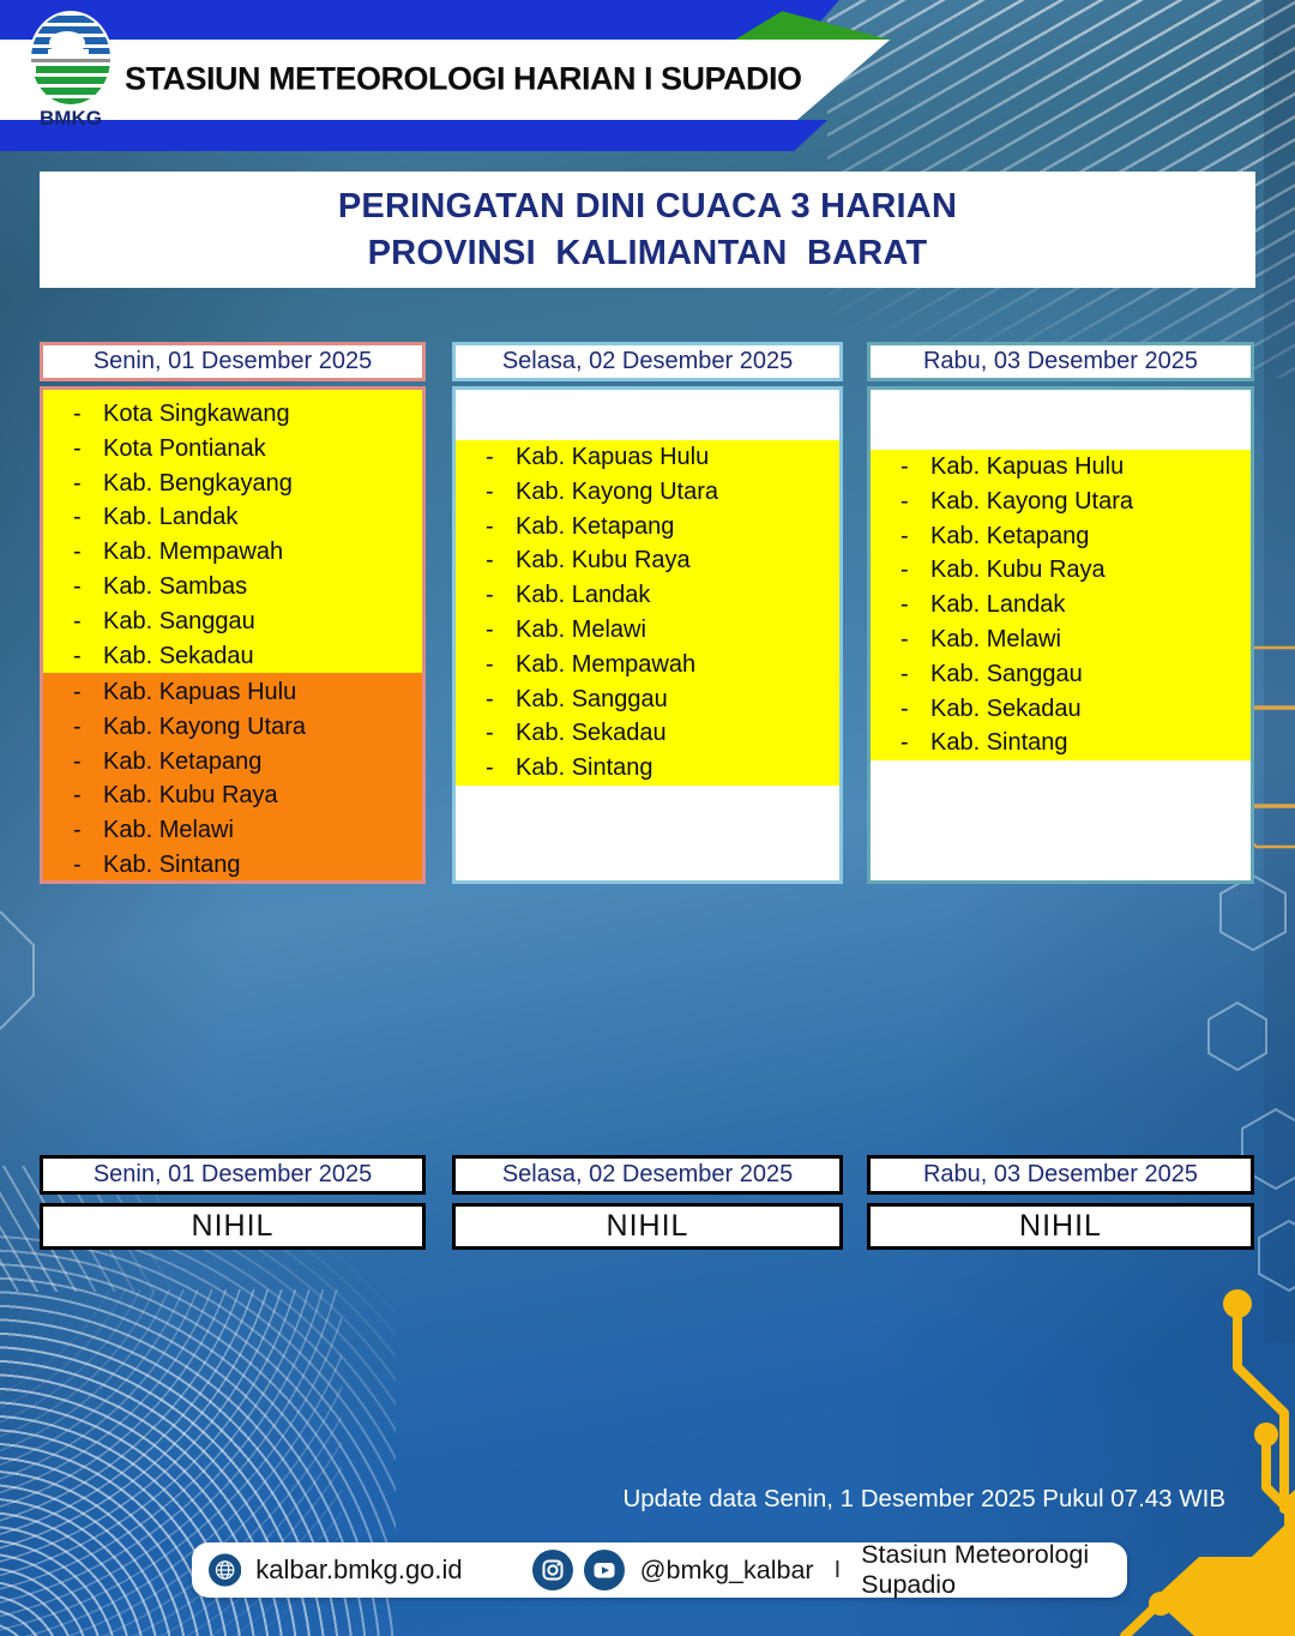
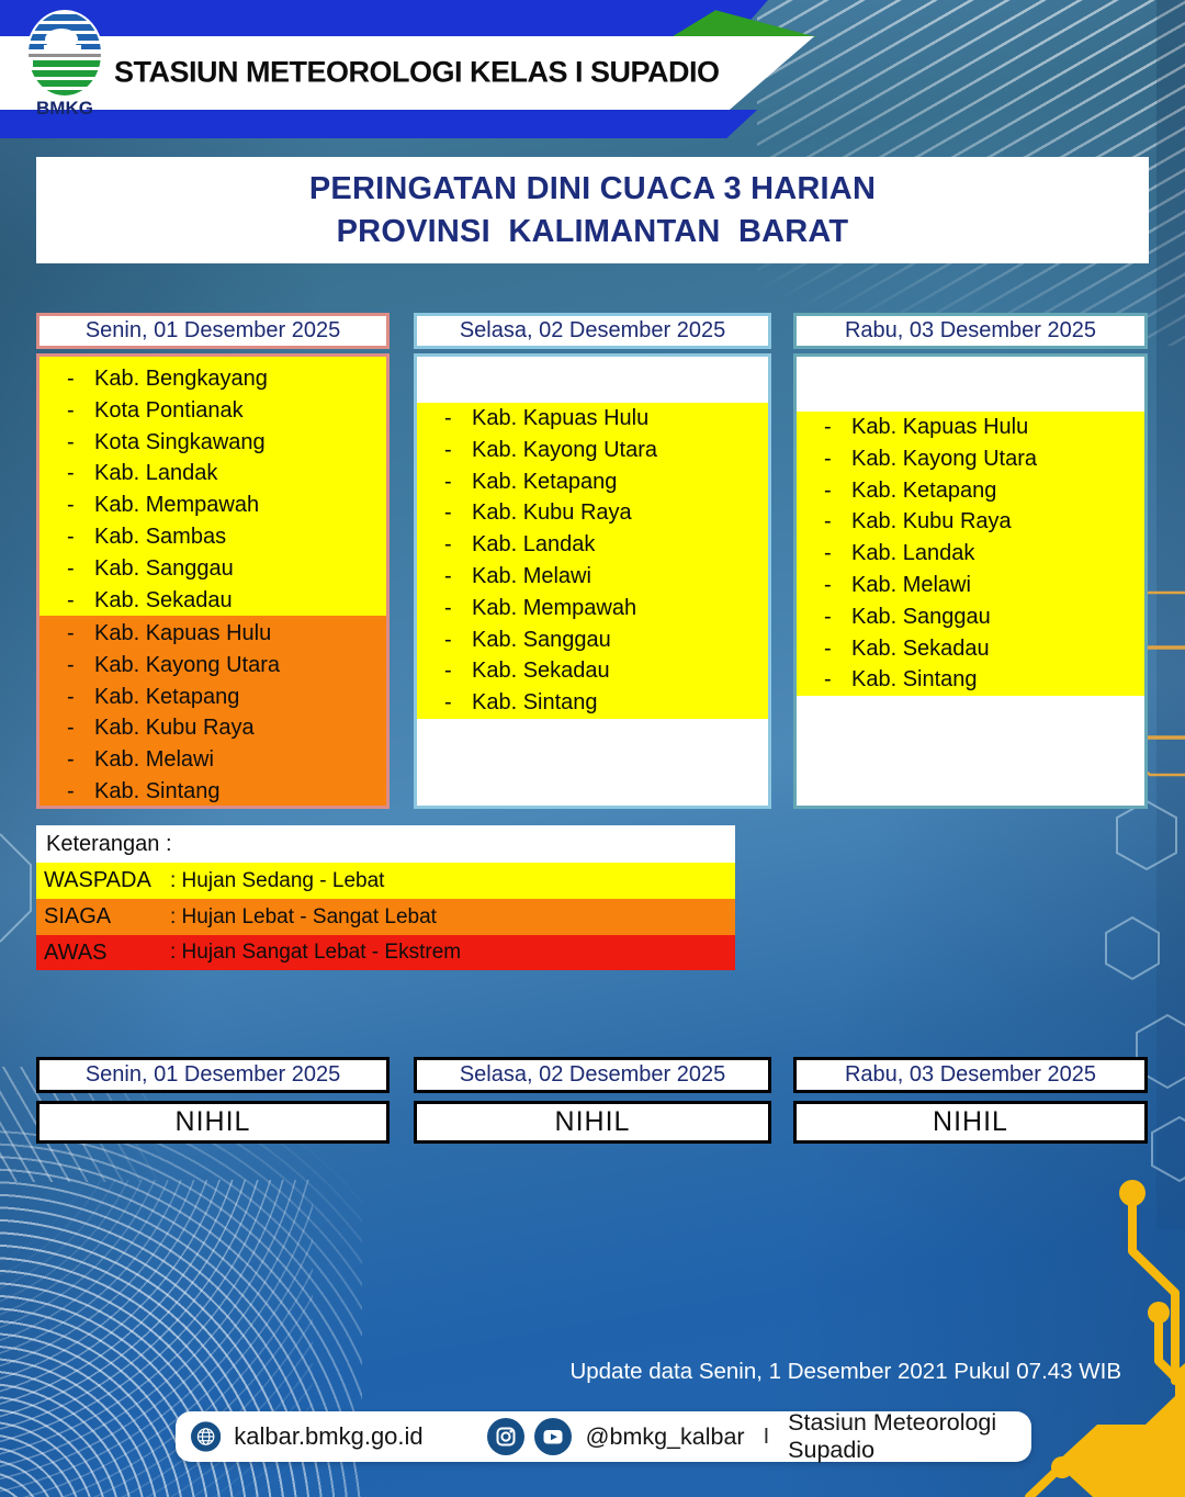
  BMKG
- STASIUN METEOROLOGI HARIAN I SUPADIO
+ STASIUN METEOROLOGI KELAS I SUPADIO
  PERINGATAN DINI CUACA 3 HARIAN
  PROVINSI KALIMANTAN BARAT
  Senin, 01 Desember 2025
  -
- Kota Singkawang
+ Kab. Bengkayang
  -
  Kota Pontianak
  -
- Kab. Bengkayang
+ Kota Singkawang
  -
  Kab. Landak
  -
  Kab. Mempawah
  -
  Kab. Sambas
  -
  Kab. Sanggau
  -
  Kab. Sekadau
  -
  Kab. Kapuas Hulu
  -
  Kab. Kayong Utara
  -
  Kab. Ketapang
  -
  Kab. Kubu Raya
  -
  Kab. Melawi
  -
  Kab. Sintang
  Selasa, 02 Desember 2025
  -
  Kab. Kapuas Hulu
  -
  Kab. Kayong Utara
  -
  Kab. Ketapang
  -
  Kab. Kubu Raya
  -
  Kab. Landak
  -
  Kab. Melawi
  -
  Kab. Mempawah
  -
  Kab. Sanggau
  -
  Kab. Sekadau
  -
  Kab. Sintang
  Rabu, 03 Desember 2025
  -
  Kab. Kapuas Hulu
  -
  Kab. Kayong Utara
  -
  Kab. Ketapang
  -
  Kab. Kubu Raya
  -
  Kab. Landak
  -
  Kab. Melawi
  -
  Kab. Sanggau
  -
  Kab. Sekadau
  -
  Kab. Sintang
+ Keterangan :
+ WASPADA
+ : Hujan Sedang - Lebat
+ SIAGA
+ : Hujan Lebat - Sangat Lebat
+ AWAS
+ : Hujan Sangat Lebat - Ekstrem
  Senin, 01 Desember 2025
  Selasa, 02 Desember 2025
  Rabu, 03 Desember 2025
  NIHIL
  NIHIL
  NIHIL
- Update data Senin, 1 Desember 2025 Pukul 07.43 WIB
+ Update data Senin, 1 Desember 2021 Pukul 07.43 WIB
  kalbar.bmkg.go.id
  @bmkg_kalbar
  I
  Stasiun Meteorologi Supadio
